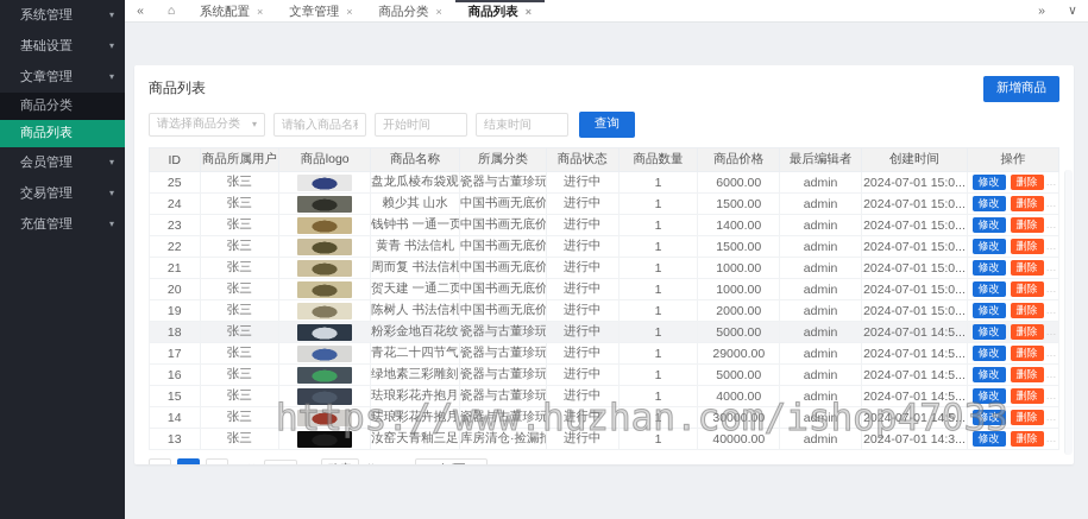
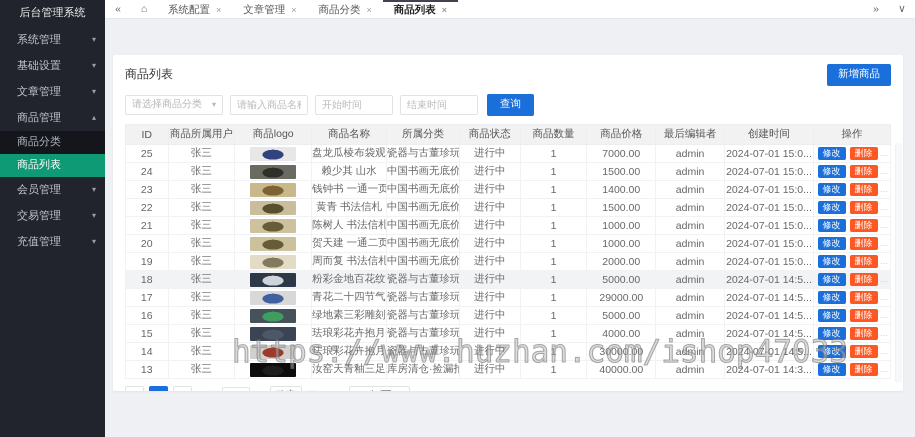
+ 后台管理系统
  系统管理
  ▾
  基础设置
  ▾
  文章管理
  ▾
+ 商品管理
+ ▴
  商品分类
  商品列表
  会员管理
  ▾
  交易管理
  ▾
  充值管理
  ▾
  «
  ⌂
  系统配置
  ×
  文章管理
  ×
  商品分类
  ×
  商品列表
  ×
  »
  ∨
  商品列表
  新增商品
  请选择商品分类
  ▾
  请输入商品名
  开始时间
  结束时间
  查询
  ID	商品所属用户	商品logo	商品名称	所属分类	商品状态	商品数量	商品价格	最后编辑者	创建时间	操作
- 25	张三		盘龙瓜棱布袋观	瓷器与古董珍玩	进行中	1	6000.00	admin	2024-07-01 15:0...	修改 删除 …
+ 25	张三		盘龙瓜棱布袋观	瓷器与古董珍玩	进行中	1	7000.00	admin	2024-07-01 15:0...	修改 删除 …
  24	张三		赖少其 山水	中国书画无底价	进行中	1	1500.00	admin	2024-07-01 15:0...	修改 删除 …
  23	张三		钱钟书 一通一页	中国书画无底价	进行中	1	1400.00	admin	2024-07-01 15:0...	修改 删除 …
  22	张三		黄青 书法信札	中国书画无底价	进行中	1	1500.00	admin	2024-07-01 15:0...	修改 删除 …
- 21	张三		周而复 书法信札	中国书画无底价	进行中	1	1000.00	admin	2024-07-01 15:0...	修改 删除 …
+ 21	张三		陈树人 书法信札	中国书画无底价	进行中	1	1000.00	admin	2024-07-01 15:0...	修改 删除 …
  20	张三		贺天建 一通二页	中国书画无底价	进行中	1	1000.00	admin	2024-07-01 15:0...	修改 删除 …
- 19	张三		陈树人 书法信札	中国书画无底价	进行中	1	2000.00	admin	2024-07-01 15:0...	修改 删除 …
+ 19	张三		周而复 书法信札	中国书画无底价	进行中	1	2000.00	admin	2024-07-01 15:0...	修改 删除 …
  18	张三		粉彩金地百花纹	瓷器与古董珍玩	进行中	1	5000.00	admin	2024-07-01 14:5...	修改 删除 …
  17	张三		青花二十四节气	瓷器与古董珍玩	进行中	1	29000.00	admin	2024-07-01 14:5...	修改 删除 …
  16	张三		绿地素三彩雕刻	瓷器与古董珍玩	进行中	1	5000.00	admin	2024-07-01 14:5...	修改 删除 …
  15	张三		珐琅彩花卉抱月	瓷器与古董珍玩	进行中	1	4000.00	admin	2024-07-01 14:5...	修改 删除 …
  14	张三		珐琅彩花卉抱月	瓷器与古董珍玩	进行中	1	30000.00	admin	2024-07-01 14:5...	修改 删除 …
  13	张三		汝窑天青釉三足	库房清仓·捡漏拍	进行中	1	40000.00	admin	2024-07-01 14:3...	修改 删除 …
  https://www.huzhan.com/ishop47033
